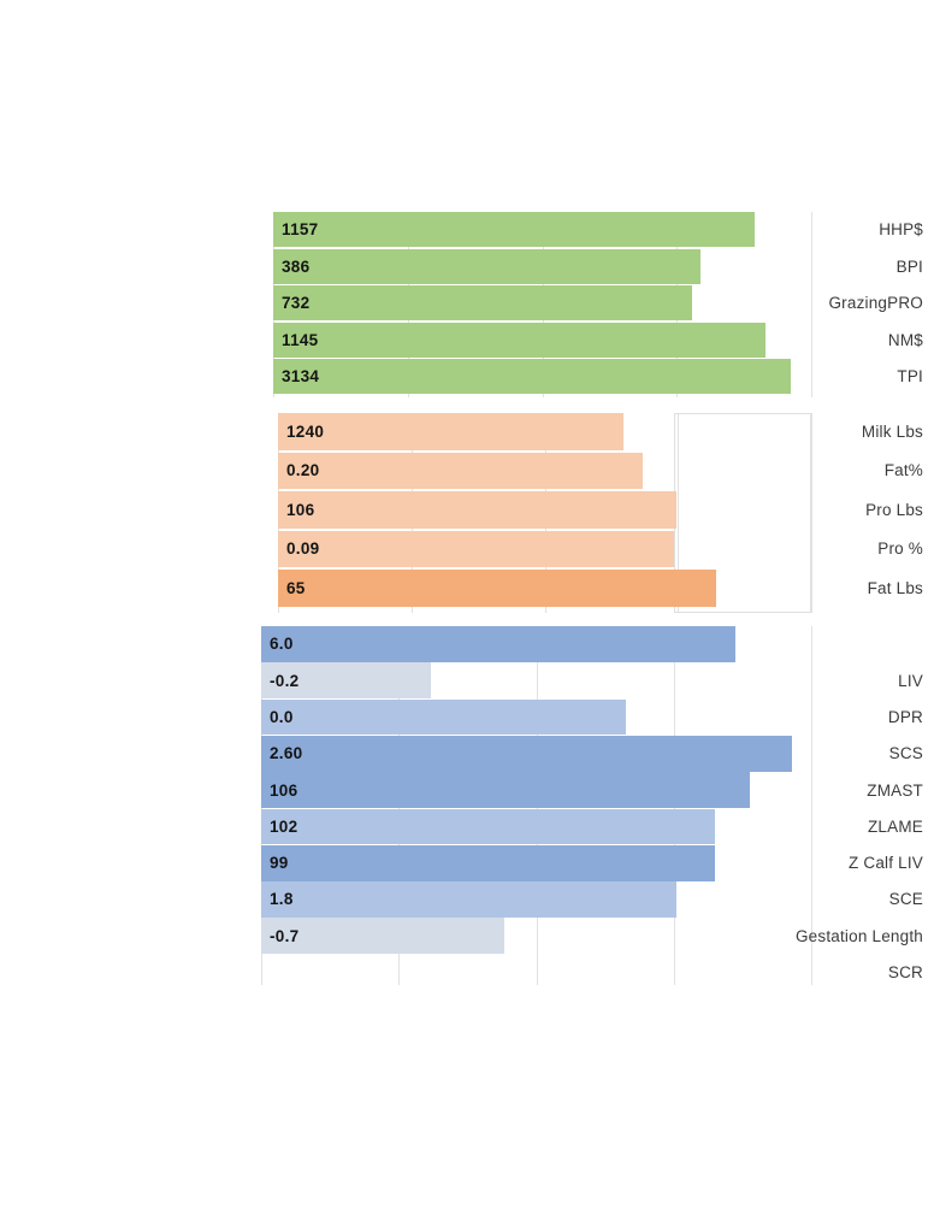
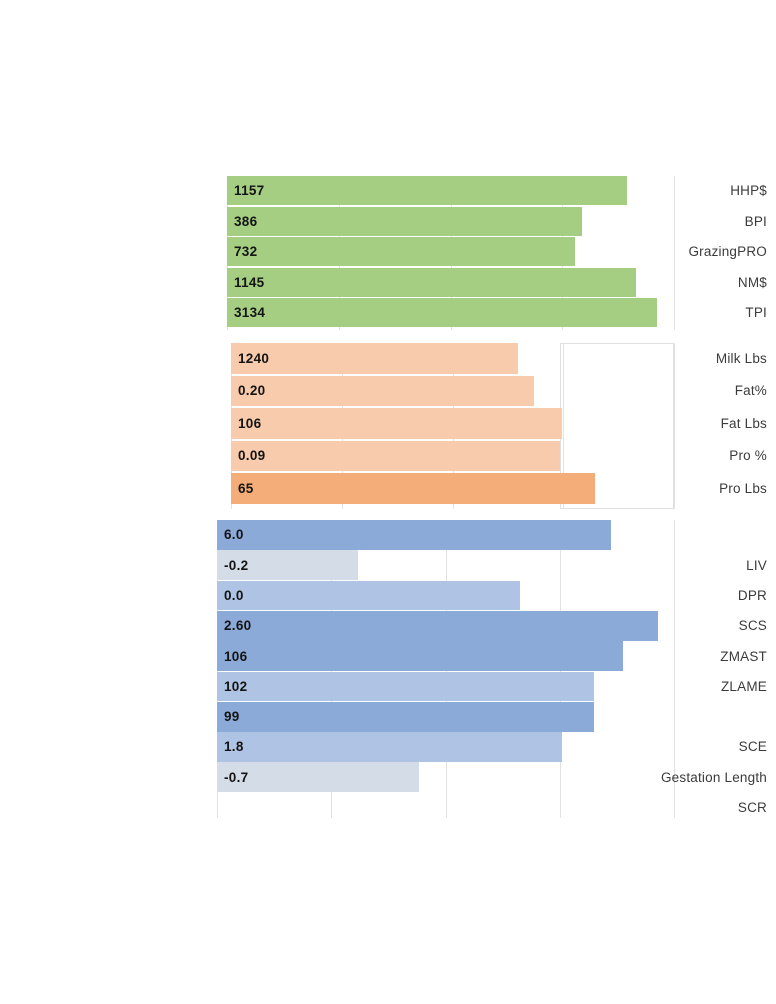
  HHP$
  1157
  BPI
  386
  GrazingPRO
  732
  NM$
  1145
  TPI
  3134
  Milk Lbs
  1240
  Fat%
  0.20
- Pro Lbs
+ Fat Lbs
  106
  Pro %
  0.09
- Fat Lbs
+ Pro Lbs
  65
  6.0
  LIV
  -0.2
  DPR
  0.0
  SCS
  2.60
  ZMAST
  106
  ZLAME
  102
- Z Calf LIV
  99
  SCE
  1.8
  Gestation Length
  -0.7
  SCR
